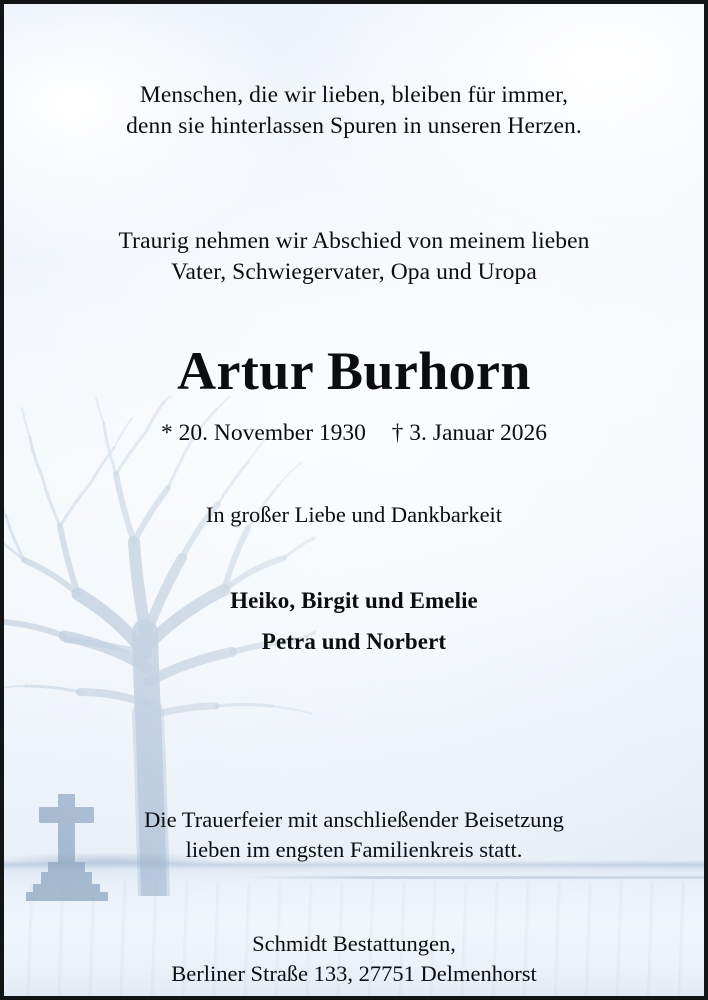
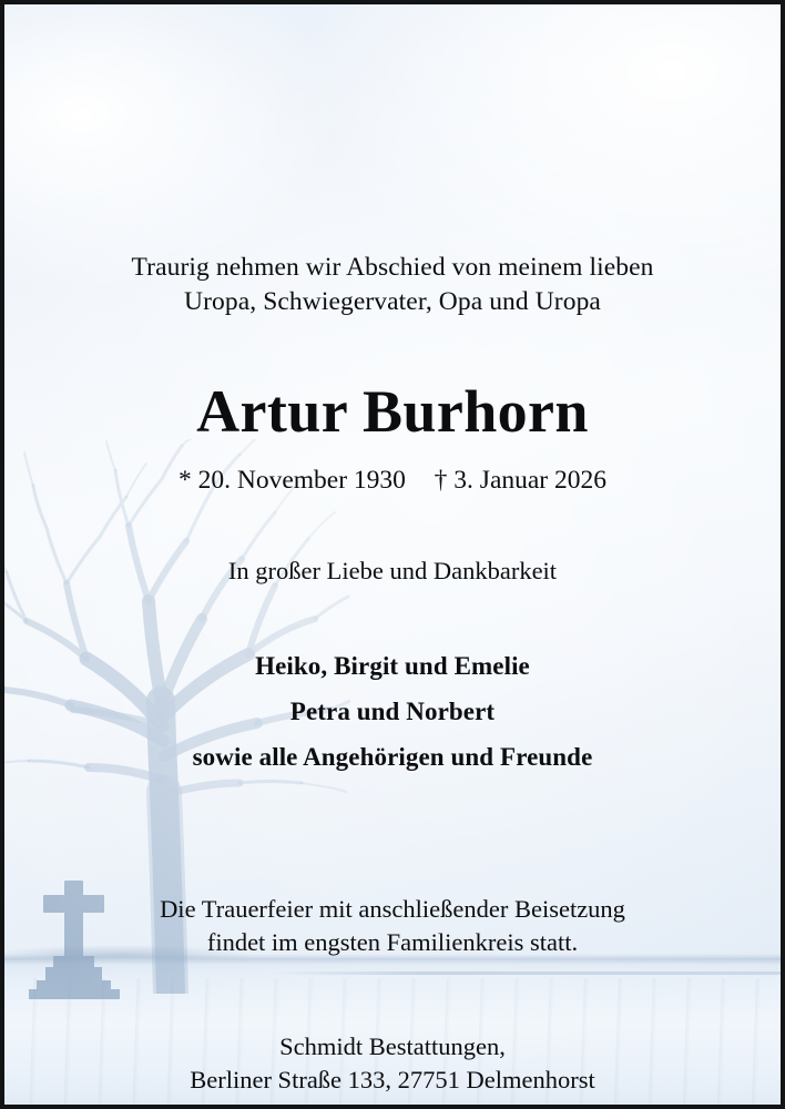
- Menschen, die wir lieben, bleiben für immer,
- denn sie hinterlassen Spuren in unseren Herzen.
  Traurig nehmen wir Abschied von meinem lieben
- Vater, Schwiegervater, Opa und Uropa
+ Uropa, Schwiegervater, Opa und Uropa
  Artur Burhorn
  * 20. November 1930 † 3. Januar 2026
  In großer Liebe und Dankbarkeit
  Heiko, Birgit und Emelie
  Petra und Norbert
+ sowie alle Angehörigen und Freunde
  Die Trauerfeier mit anschließender Beisetzung
- lieben im engsten Familienkreis statt.
+ findet im engsten Familienkreis statt.
  Schmidt Bestattungen,
  Berliner Straße 133, 27751 Delmenhorst
